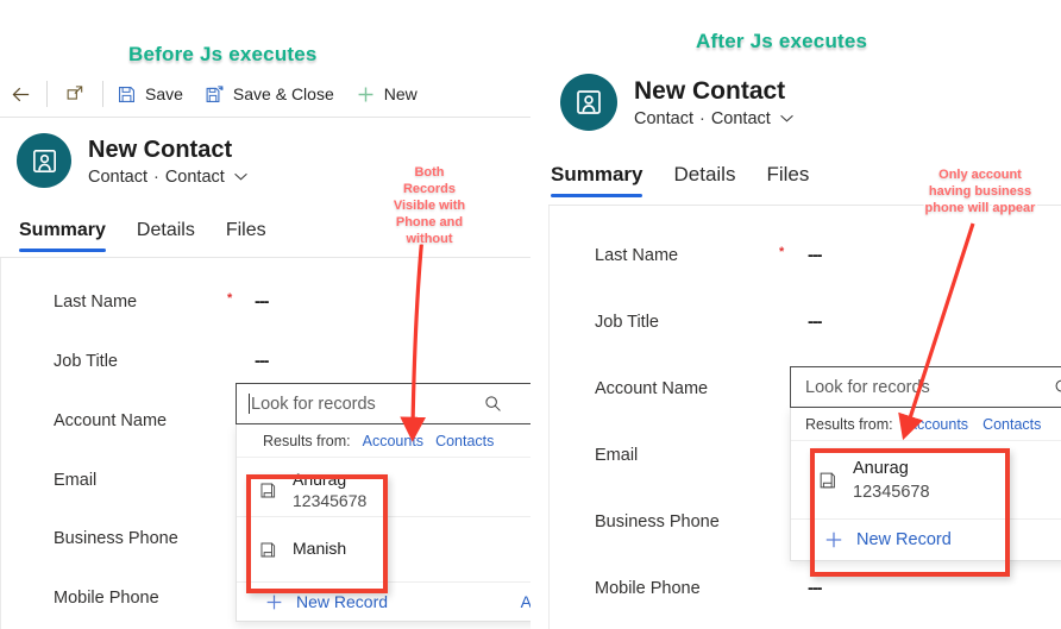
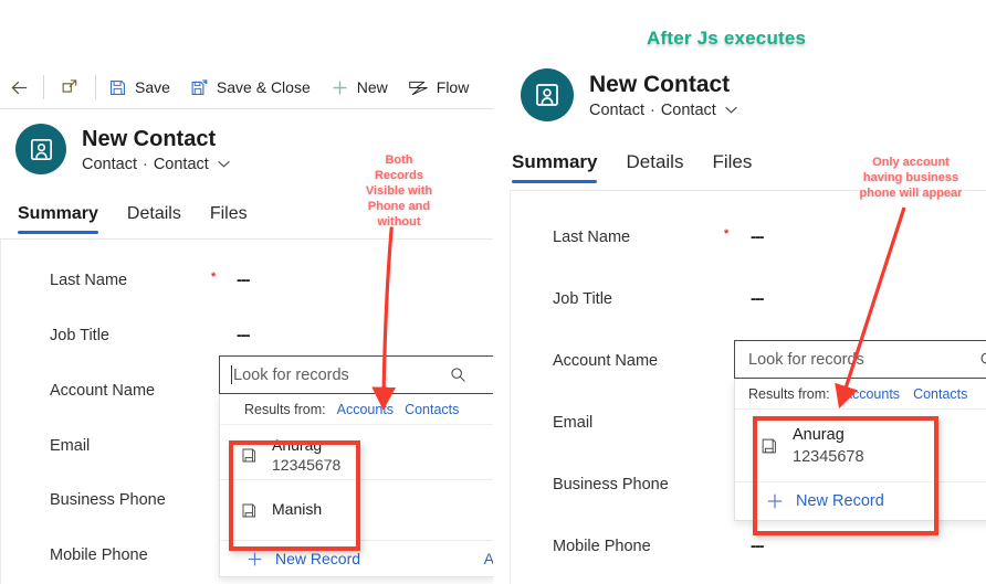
  Save
  Save & Close
  New
+ Flow
  New Contact
  Contact
  ·
  Contact
  Summary
  Details
  Files
  Last Name
  *
  ---
  Job Title
  ---
  Account Name
  Email
  Business Phone
  Mobile Phone
  Look for records
  Results from:
  Accounts
  Contacts
  Anurag
  12345678
  Manish
  New Record
  A
  New Contact
  Contact
  ·
  Contact
  Summary
  Details
  Files
  Last Name
  *
  ---
  Job Title
  ---
  Account Name
  Email
  Business Phone
  Mobile Phone
  ---
  Look for records
  Results from:
  Accounts
  Contacts
  Anurag
  12345678
  New Record
- Before Js executes
  After Js executes
  Both
  Records
  Visible with
  Phone and
  without
  Only account
  having business
  phone will appear
